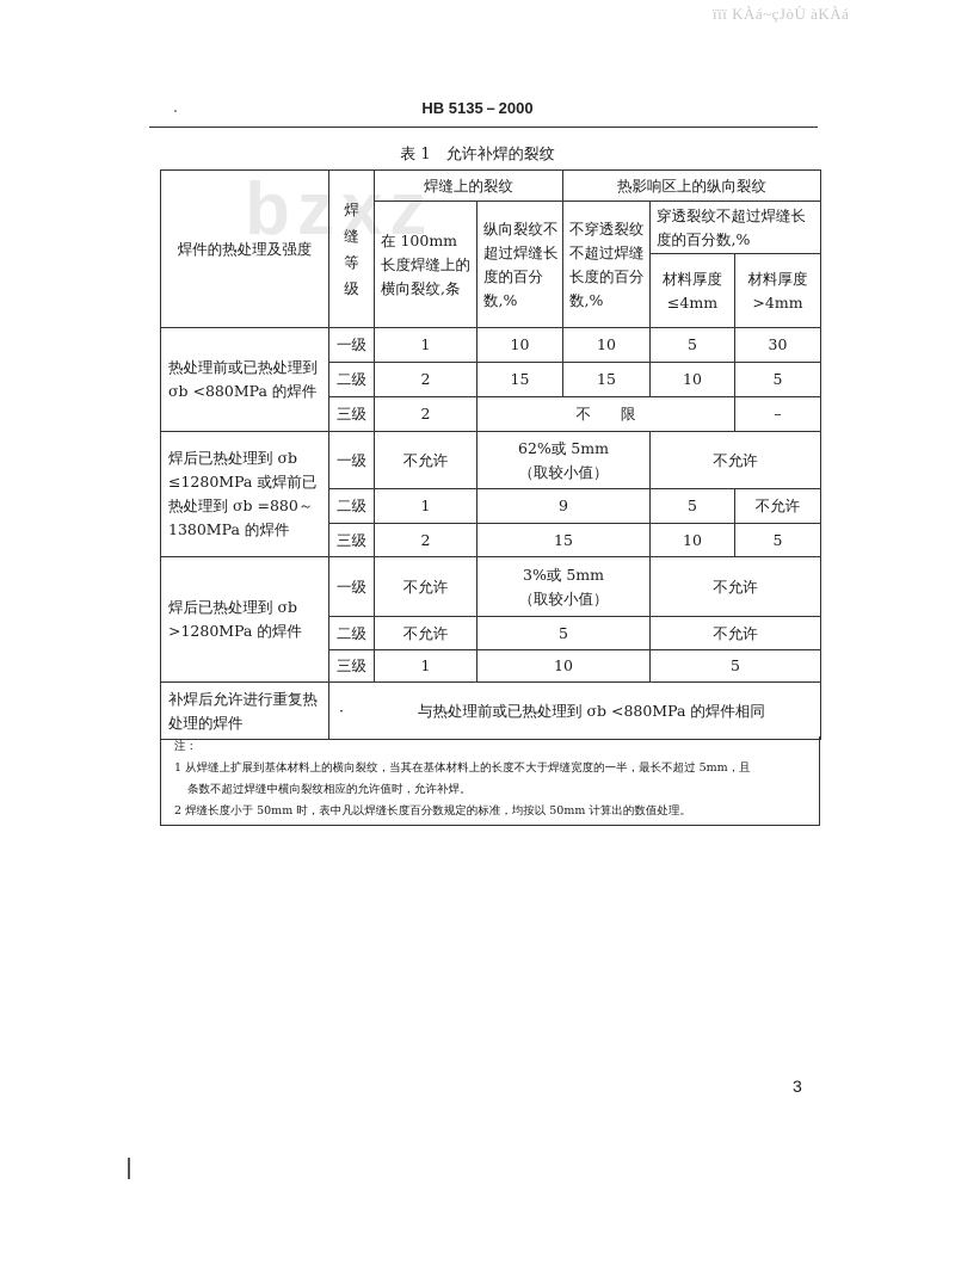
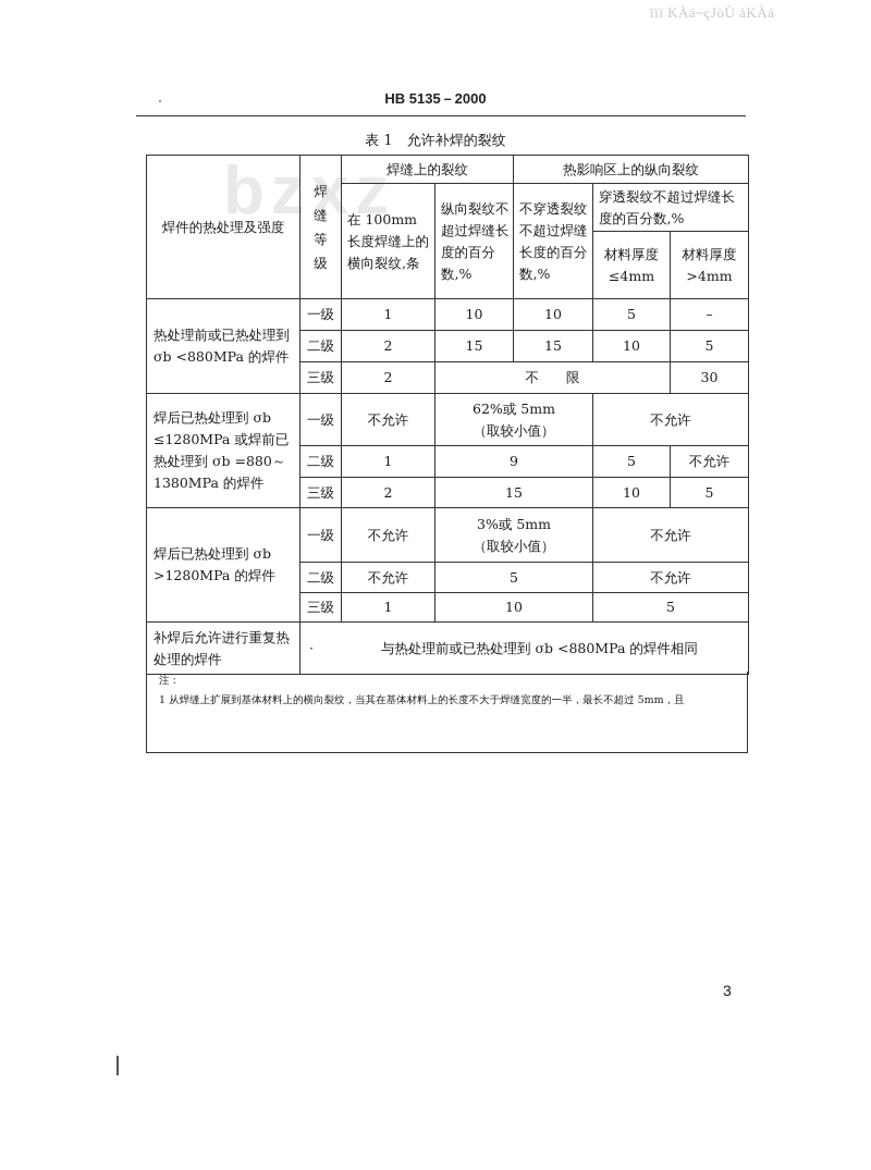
  ïïï KÀá~çJòÙ àKÀá
  HB 5135－2000
  表 1 允许补焊的裂纹
  bzxz
  焊件的热处理及强度	焊缝等级	焊缝上的裂纹	热影响区上的纵向裂纹
  在 100mm 长度焊缝上的横向裂纹,条	纵向裂纹不超过焊缝长度的百分数,%	不穿透裂纹不超过焊缝长度的百分数,%	穿透裂纹不超过焊缝长度的百分数,%
  材料厚度≤4mm	材料厚度>4mm
- 热处理前或已热处理到 σb <880MPa 的焊件	一级	1	10	10	5	30
+ 热处理前或已热处理到 σb <880MPa 的焊件	一级	1	10	10	5	–
  二级	2	15	15	10	5
- 三级	2	不 限	–
+ 三级	2	不 限	30
  焊后已热处理到 σb ≤1280MPa 或焊前已热处理到 σb =880～1380MPa 的焊件	一级	不允许	62%或 5mm（取较小值）	不允许
  二级	1	9	5	不允许
  三级	2	15	10	5
  焊后已热处理到 σb >1280MPa 的焊件	一级	不允许	3%或 5mm（取较小值）	不允许
  二级	不允许	5	不允许
  三级	1	10	5
  补焊后允许进行重复热处理的焊件	· 与热处理前或已热处理到 σb <880MPa 的焊件相同
  注：
  1 从焊缝上扩展到基体材料上的横向裂纹，当其在基体材料上的长度不大于焊缝宽度的一半，最长不超过 5mm，且
- 条数不超过焊缝中横向裂纹相应的允许值时，允许补焊。
- 2 焊缝长度小于 50mm 时，表中凡以焊缝长度百分数规定的标准，均按以 50mm 计算出的数值处理。
  3
